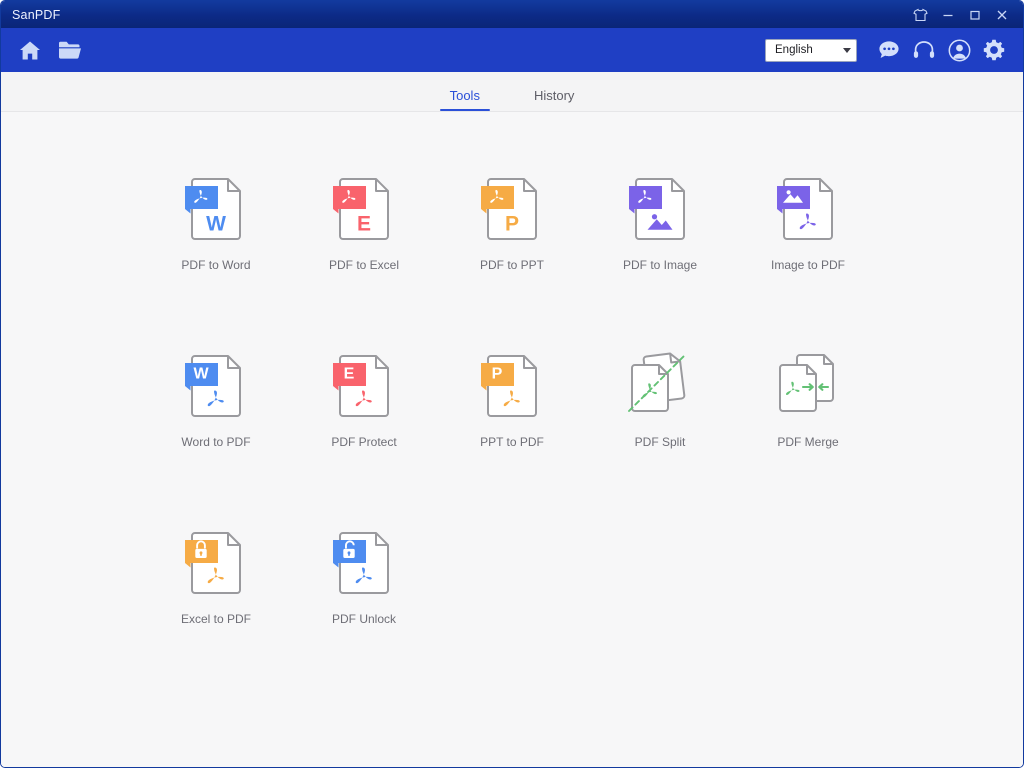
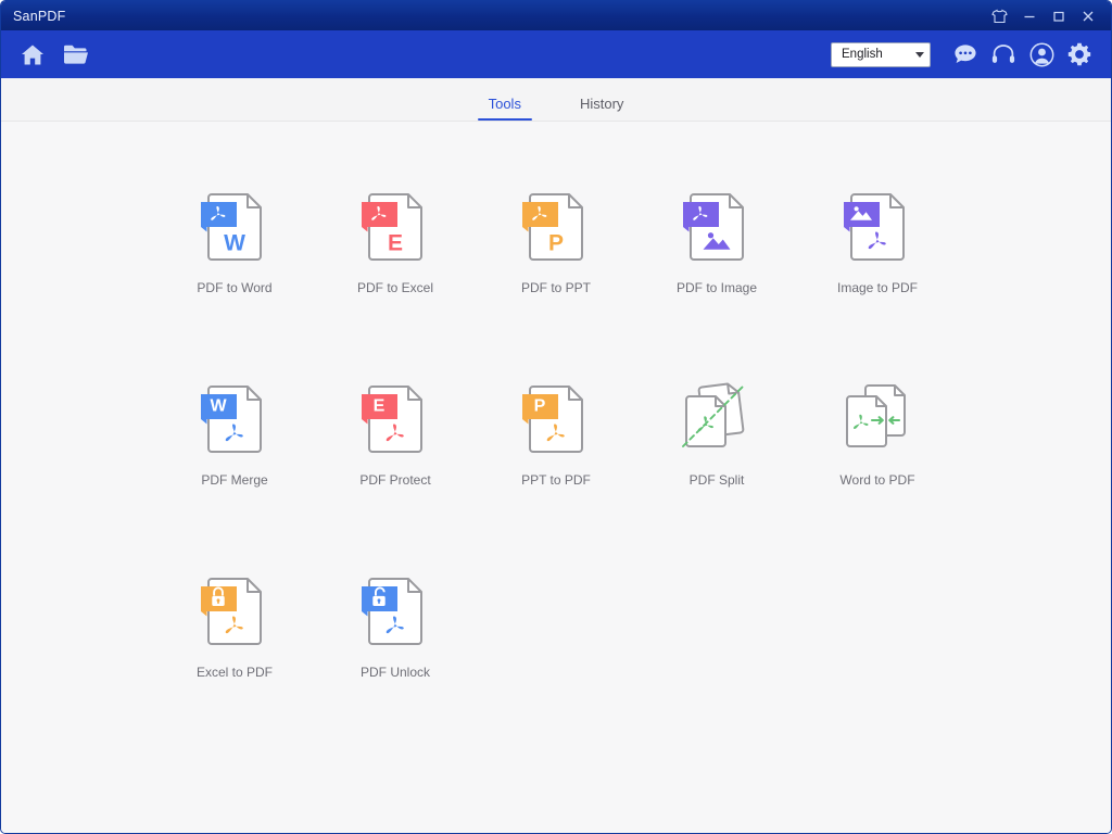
  SanPDF
  English
  Tools
  History
  W
  PDF to Word
  E
  PDF to Excel
  P
  PDF to PPT
  PDF to Image
  Image to PDF
  W
- Word to PDF
+ PDF Merge
  E
  PDF Protect
  P
  PPT to PDF
  PDF Split
- PDF Merge
+ Word to PDF
  Excel to PDF
  PDF Unlock
